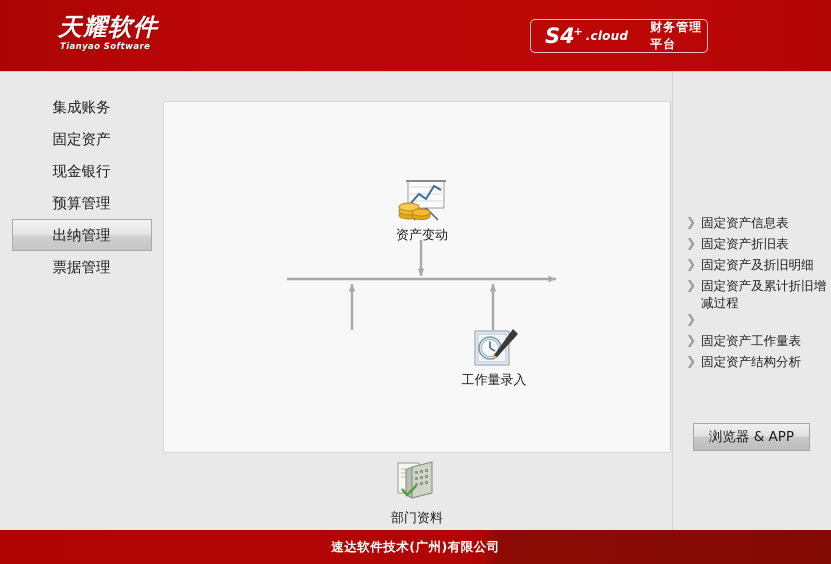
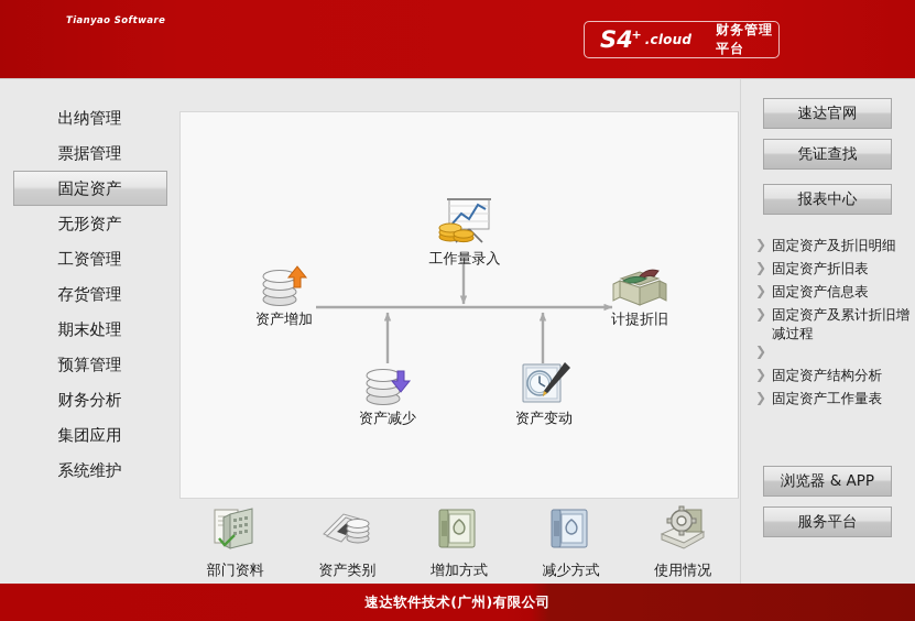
- 天耀软件
  Tianyao Software
  S4
  +
  .cloud
  财务管理平台
- 集成账务
- 固定资产
+ 出纳管理
- 现金银行
- 预算管理
+ 票据管理
- 出纳管理
+ 固定资产
+ 无形资产
+ 工资管理
+ 存货管理
+ 期末处理
- 票据管理
+ 预算管理
+ 财务分析
+ 集团应用
+ 系统维护
- 资产变动
+ 工作量录入
+ 资产增加
+ 资产减少
- 工作量录入
+ 资产变动
+ 计提折旧
  部门资料
+ 资产类别
+ 增加方式
+ 减少方式
+ 使用情况
+ 速达官网
+ 凭证查找
+ 报表中心
  ❯
- 固定资产信息表
+ 固定资产及折旧明细
  ❯
  固定资产折旧表
  ❯
- 固定资产及折旧明细
+ 固定资产信息表
  ❯
  固定资产及累计折旧增减过程
  ❯
  ❯
- 固定资产工作量表
+ 固定资产结构分析
  ❯
- 固定资产结构分析
+ 固定资产工作量表
  浏览器 & APP
+ 服务平台
  速达软件技术(广州)有限公司
